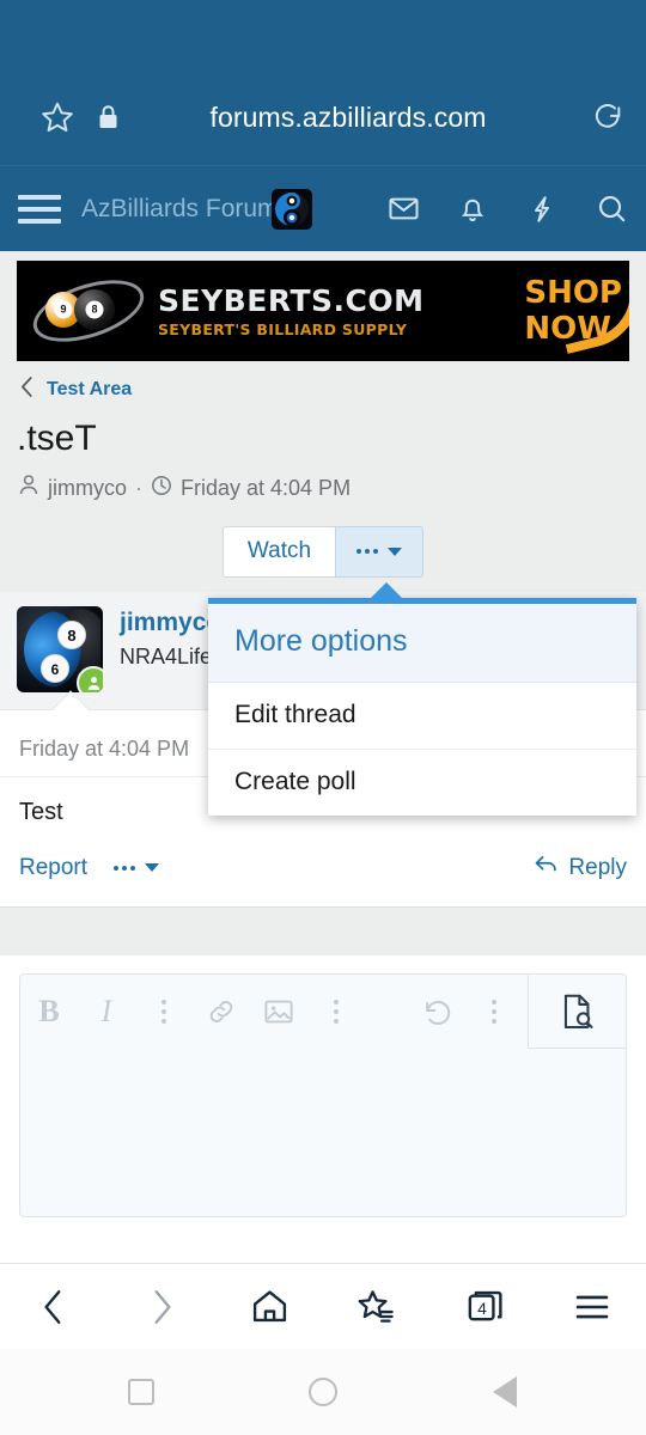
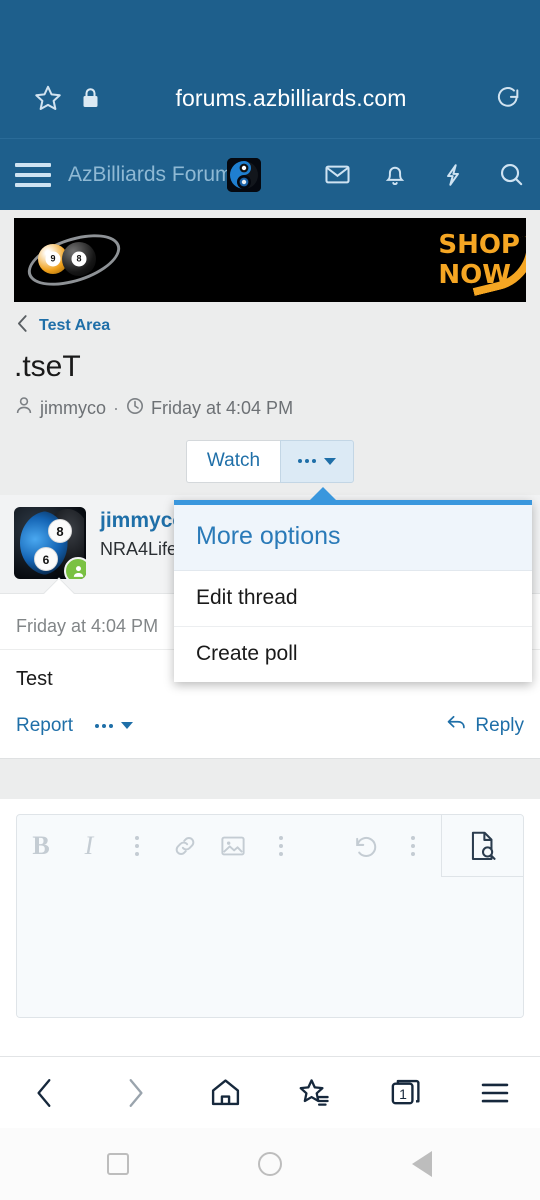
  forums.azbilliards.com
  AzBilliards Forum
  9
  8
- SEYBERTS.COM
- SEYBERT'S BILLIARD SUPPLY
  SHOP
  NOW
  Test Area
  .tseT
  jimmyco
  ·
  Friday at 4:04 PM
  Watch
  8
  6
  jimmyc
  NRA4Life
  Friday at 4:04 PM
  Test
  Report
  Reply
  B
  I
  More options
  Edit thread
  Create poll
- 4
+ 1
